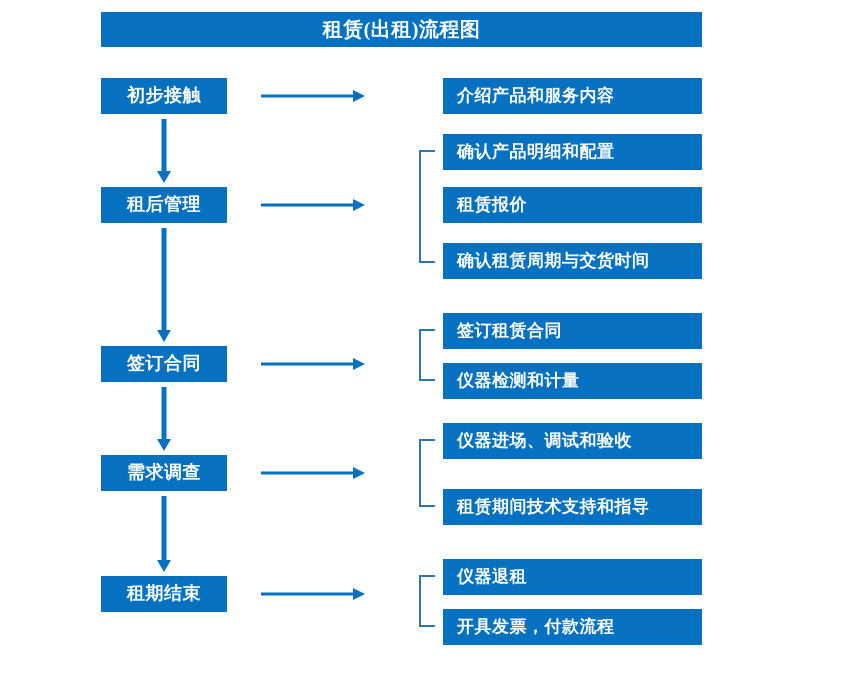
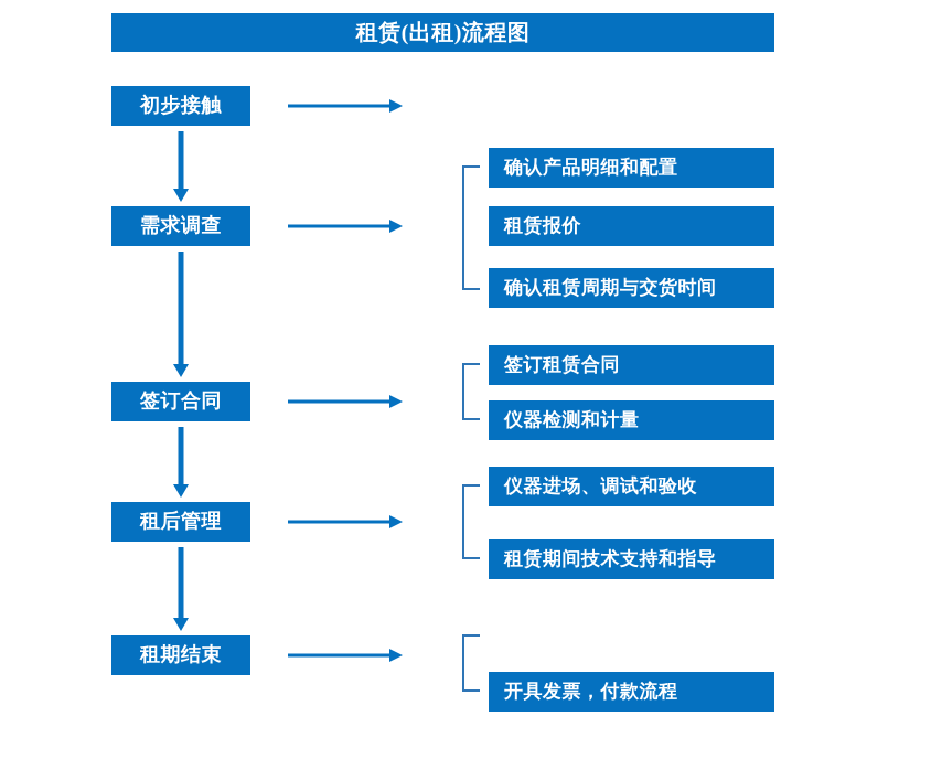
  租赁(出租)流程图
  初步接触
- 租后管理
+ 需求调查
  签订合同
- 需求调查
+ 租后管理
  租期结束
- 介绍产品和服务内容
  确认产品明细和配置
  租赁报价
  确认租赁周期与交货时间
  签订租赁合同
  仪器检测和计量
  仪器进场、调试和验收
  租赁期间技术支持和指导
- 仪器退租
  开具发票，付款流程
